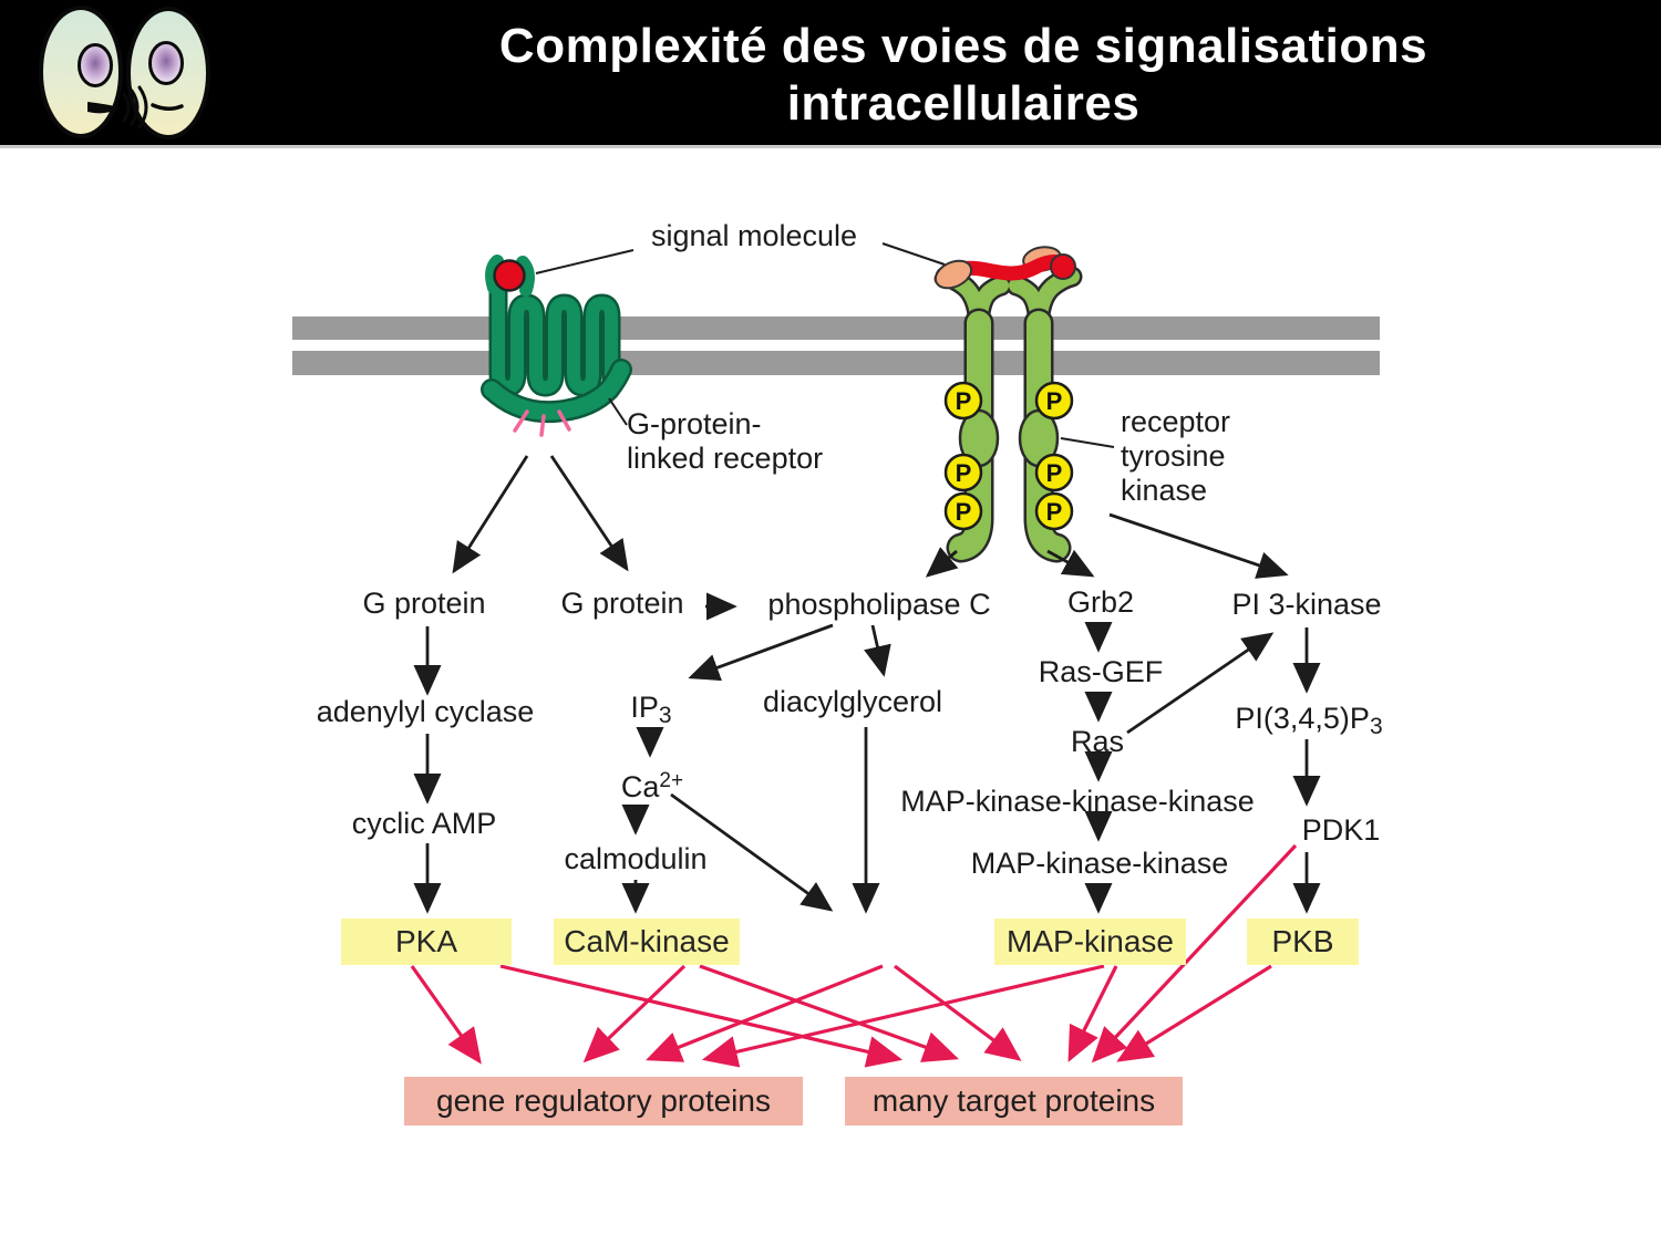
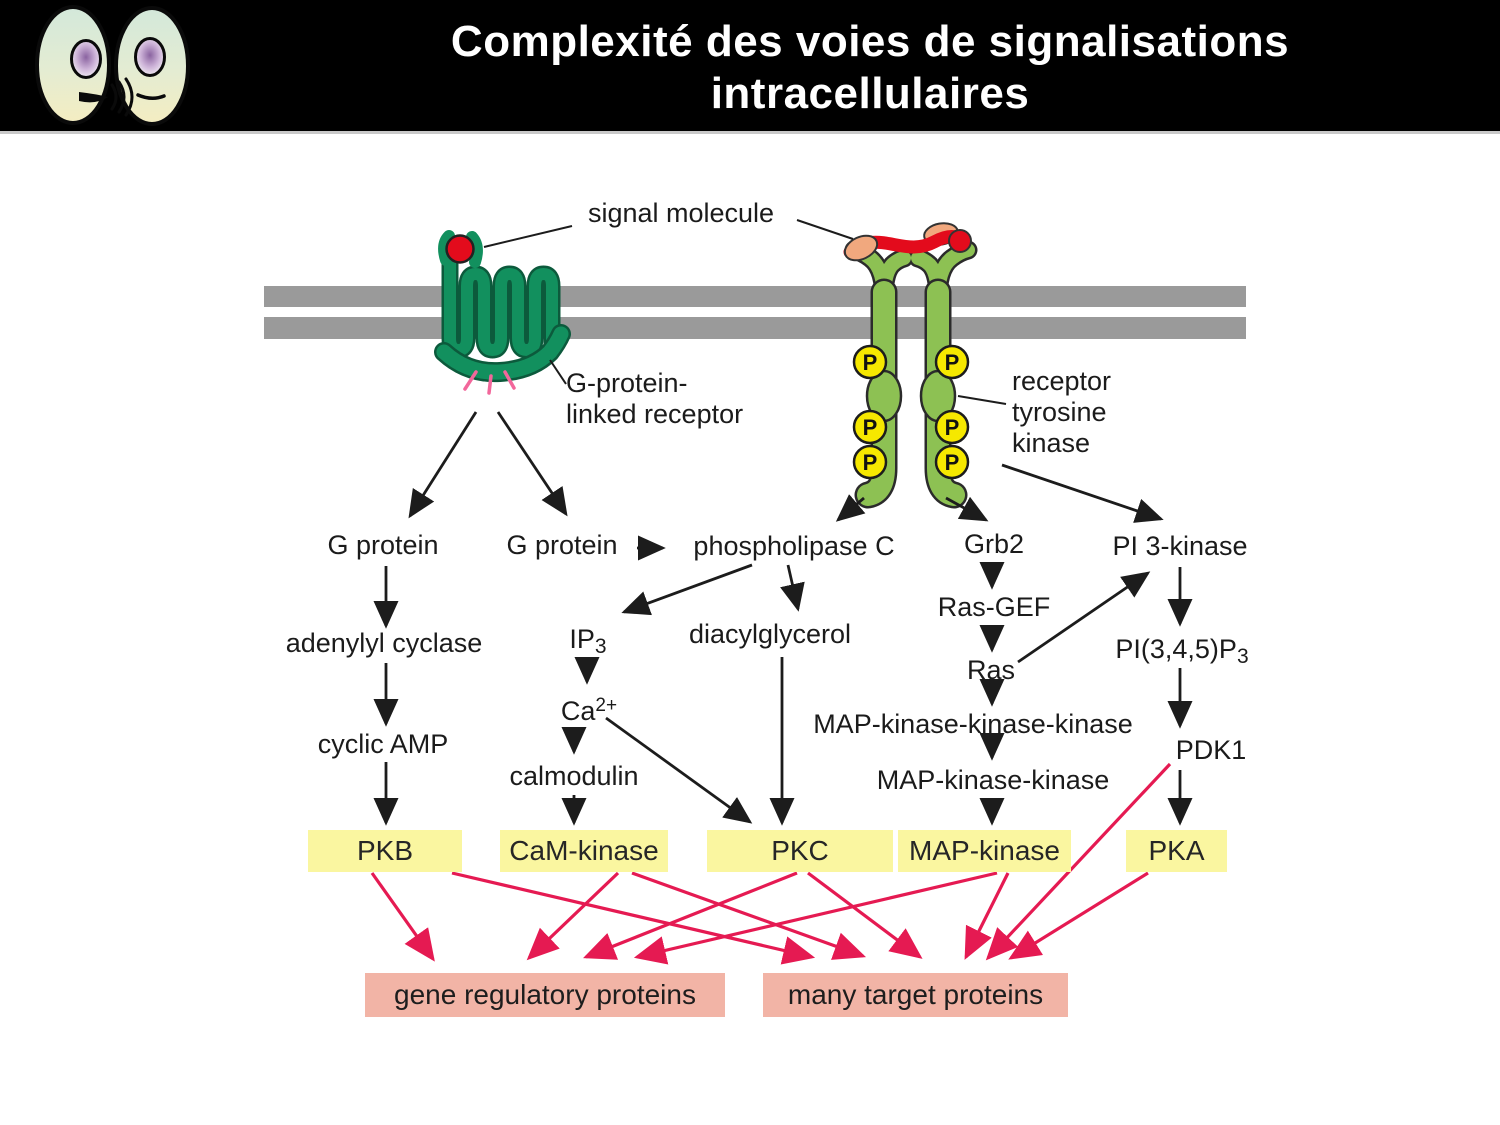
  P
  P
  P
  P
  P
  P
  Complexité des voies de signalisations
  intracellulaires
  signal molecule
  G-protein-
  linked receptor
  receptor
  tyrosine
  kinase
  G protein
  G protein
  phospholipase C
  Grb2
  PI 3-kinase
  adenylyl cyclase
  IP3
  diacylglycerol
  Ras-GEF
  PI(3,4,5)P3
  Ca2+
  Ras
  MAP-kinase-kinase-kinase
  cyclic AMP
  PDK1
  calmodulin
  MAP-kinase-kinase
- PKA
+ PKB
  CaM-kinase
+ PKC
  MAP-kinase
- PKB
+ PKA
  gene regulatory proteins
  many target proteins
